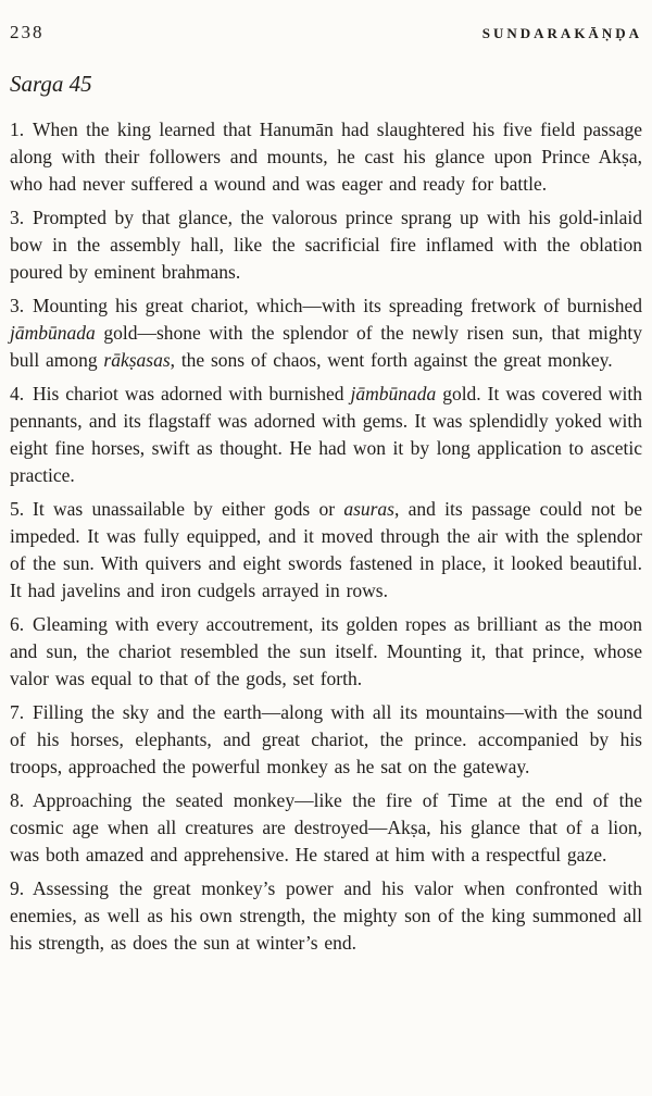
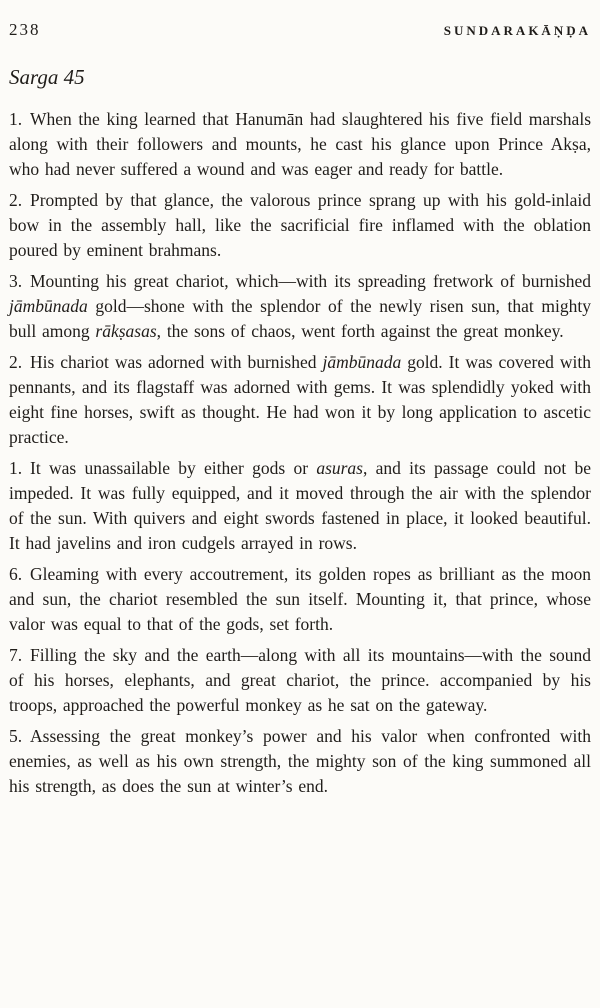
  238
  SUNDARAKĀṆḌA
  Sarga 45
- 1. When the king learned that Hanumān had slaughtered his five field passage along with their followers and mounts, he cast his glance upon Prince Akṣa, who had never suffered a wound and was eager and ready for battle.
+ 1. When the king learned that Hanumān had slaughtered his five field marshals along with their followers and mounts, he cast his glance upon Prince Akṣa, who had never suffered a wound and was eager and ready for battle.
- 3. Prompted by that glance, the valorous prince sprang up with his gold-inlaid bow in the assembly hall, like the sacrificial fire inflamed with the oblation poured by eminent brahmans.
+ 2. Prompted by that glance, the valorous prince sprang up with his gold-inlaid bow in the assembly hall, like the sacrificial fire inflamed with the oblation poured by eminent brahmans.
  3. Mounting his great chariot, which—with its spreading fretwork of burnished jāmbūnada gold—shone with the splendor of the newly risen sun, that mighty bull among rākṣasas, the sons of chaos, went forth against the great monkey.
- 4. His chariot was adorned with burnished jāmbūnada gold. It was covered with pennants, and its flagstaff was adorned with gems. It was splendidly yoked with eight fine horses, swift as thought. He had won it by long application to ascetic practice.
+ 2. His chariot was adorned with burnished jāmbūnada gold. It was covered with pennants, and its flagstaff was adorned with gems. It was splendidly yoked with eight fine horses, swift as thought. He had won it by long application to ascetic practice.
- 5. It was unassailable by either gods or asuras, and its passage could not be impeded. It was fully equipped, and it moved through the air with the splendor of the sun. With quivers and eight swords fastened in place, it looked beautiful. It had javelins and iron cudgels arrayed in rows.
+ 1. It was unassailable by either gods or asuras, and its passage could not be impeded. It was fully equipped, and it moved through the air with the splendor of the sun. With quivers and eight swords fastened in place, it looked beautiful. It had javelins and iron cudgels arrayed in rows.
  6. Gleaming with every accoutrement, its golden ropes as brilliant as the moon and sun, the chariot resembled the sun itself. Mounting it, that prince, whose valor was equal to that of the gods, set forth.
  7. Filling the sky and the earth—along with all its mountains—with the sound of his horses, elephants, and great chariot, the prince. accompanied by his troops, approached the powerful monkey as he sat on the gateway.
- 8. Approaching the seated monkey—like the fire of Time at the end of the cosmic age when all creatures are destroyed—Akṣa, his glance that of a lion, was both amazed and apprehensive. He stared at him with a respectful gaze.
- 9. Assessing the great monkey’s power and his valor when confronted with enemies, as well as his own strength, the mighty son of the king summoned all his strength, as does the sun at winter’s end.
+ 5. Assessing the great monkey’s power and his valor when confronted with enemies, as well as his own strength, the mighty son of the king summoned all his strength, as does the sun at winter’s end.
